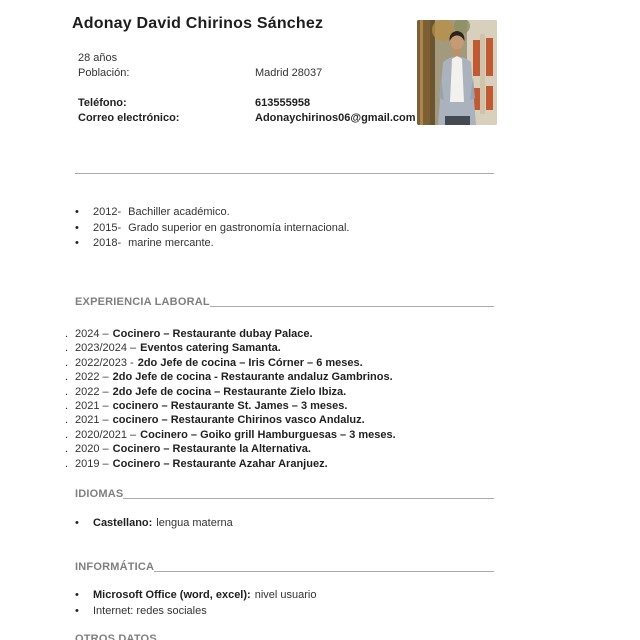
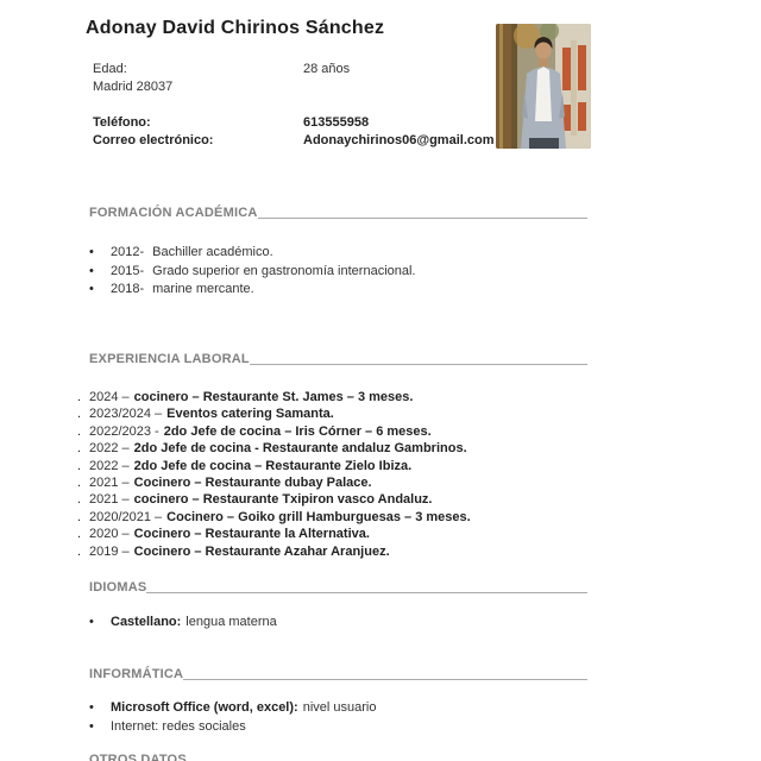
  Adonay David Chirinos Sánchez
+ Edad:
  28 años
- Población:
  Madrid 28037
  Teléfono:
  613555958
  Correo electrónico:
  Adonaychirinos06@gmail.com
+ FORMACIÓN ACADÉMICA
  •
  2012-
  Bachiller académico.
  •
  2015-
  Grado superior en gastronomía internacional.
  •
  2018-
  marine mercante.
  EXPERIENCIA LABORAL
  .
  2024 –
- Cocinero – Restaurante dubay Palace.
+ cocinero – Restaurante St. James – 3 meses.
  .
  2023/2024 –
  Eventos catering Samanta.
  .
  2022/2023 -
  2do Jefe de cocina – Iris Córner – 6 meses.
  .
  2022 –
  2do Jefe de cocina - Restaurante andaluz Gambrinos.
  .
  2022 –
  2do Jefe de cocina – Restaurante Zielo Ibiza.
  .
  2021 –
- cocinero – Restaurante St. James – 3 meses.
+ Cocinero – Restaurante dubay Palace.
  .
  2021 –
- cocinero – Restaurante Chirinos vasco Andaluz.
+ cocinero – Restaurante Txipiron vasco Andaluz.
  .
  2020/2021 –
  Cocinero – Goiko grill Hamburguesas – 3 meses.
  .
  2020 –
  Cocinero – Restaurante la Alternativa.
  .
  2019 –
  Cocinero – Restaurante Azahar Aranjuez.
  IDIOMAS
  •
  Castellano:
  lengua materna
  INFORMÁTICA
  •
  Microsoft Office (word, excel):
  nivel usuario
  •
  Internet: redes sociales
  OTROS DATOS
